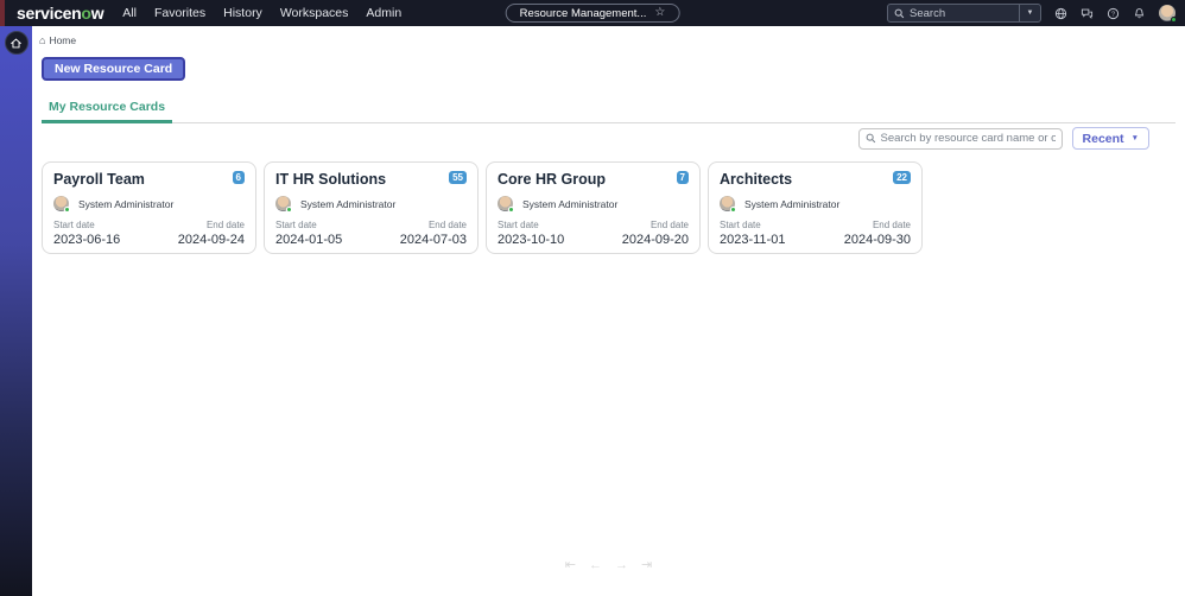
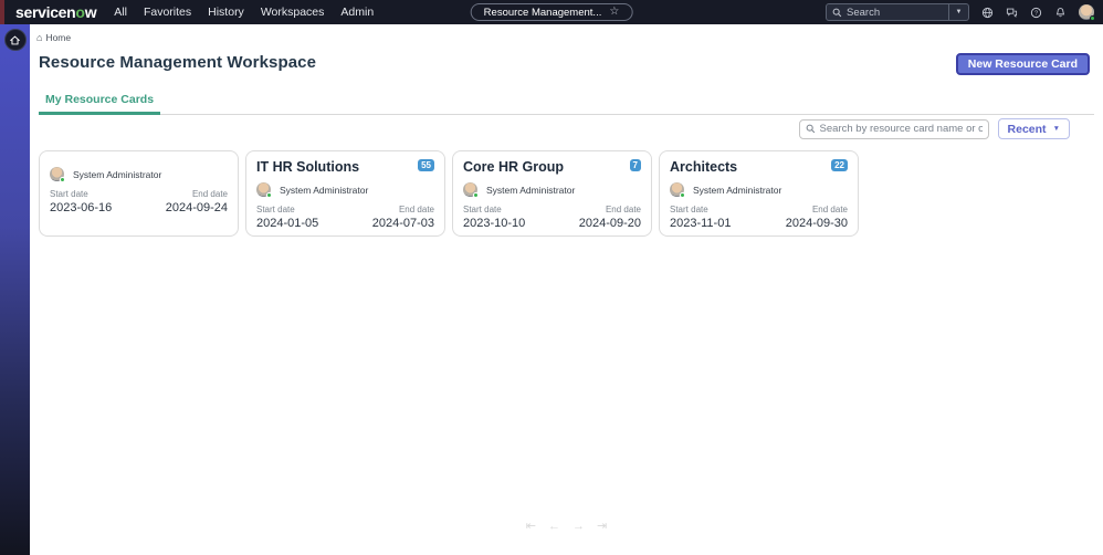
  servicenow
  All
  Favorites
  History
  Workspaces
  Admin
  Resource Management...
  ☆
  Search
  ⌂
  Home
+ Resource Management Workspace
  New Resource Card
  My Resource Cards
  Search by resource card name or o
  Recent
- Payroll Team
- 6
  System Administrator
  Start date
  2023-06-16
  End date
  2024-09-24
  IT HR Solutions
  55
  System Administrator
  Start date
  2024-01-05
  End date
  2024-07-03
  Core HR Group
  7
  System Administrator
  Start date
  2023-10-10
  End date
  2024-09-20
  Architects
  22
  System Administrator
  Start date
  2023-11-01
  End date
  2024-09-30
  ⇤
  ←
  →
  ⇥
